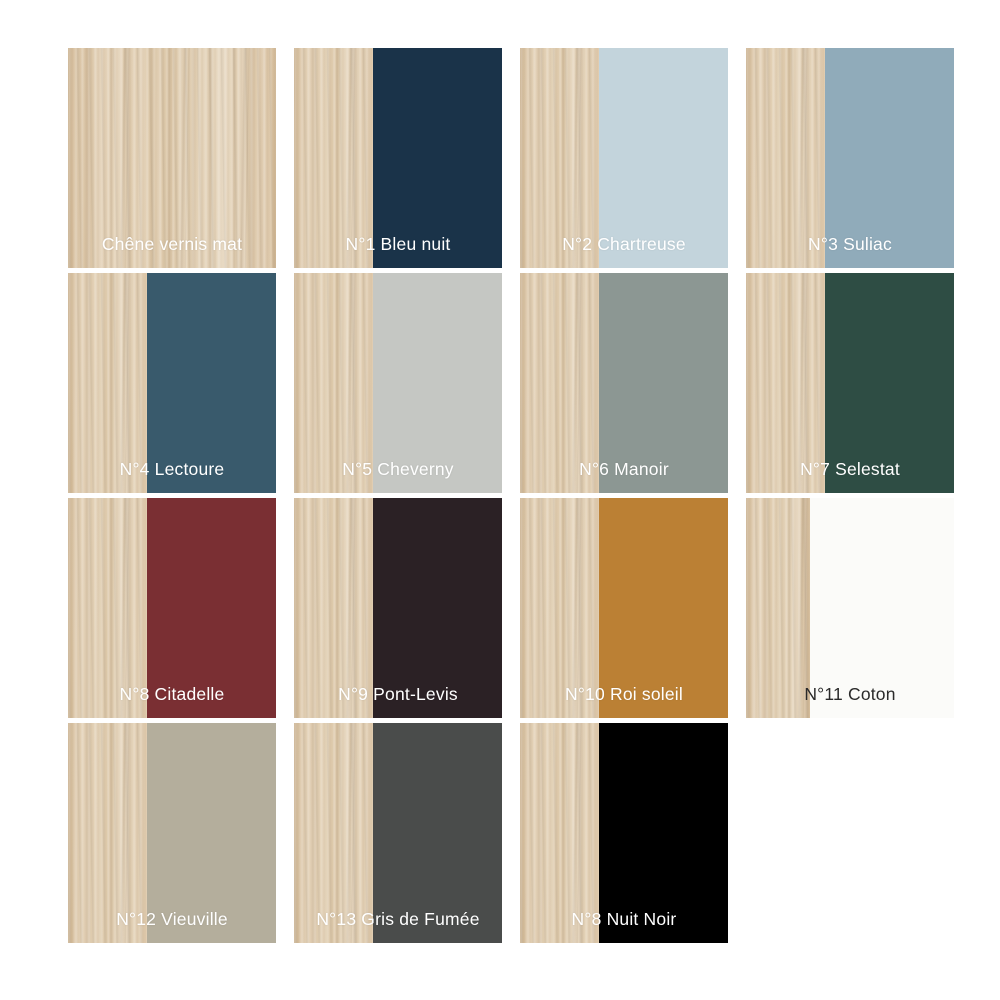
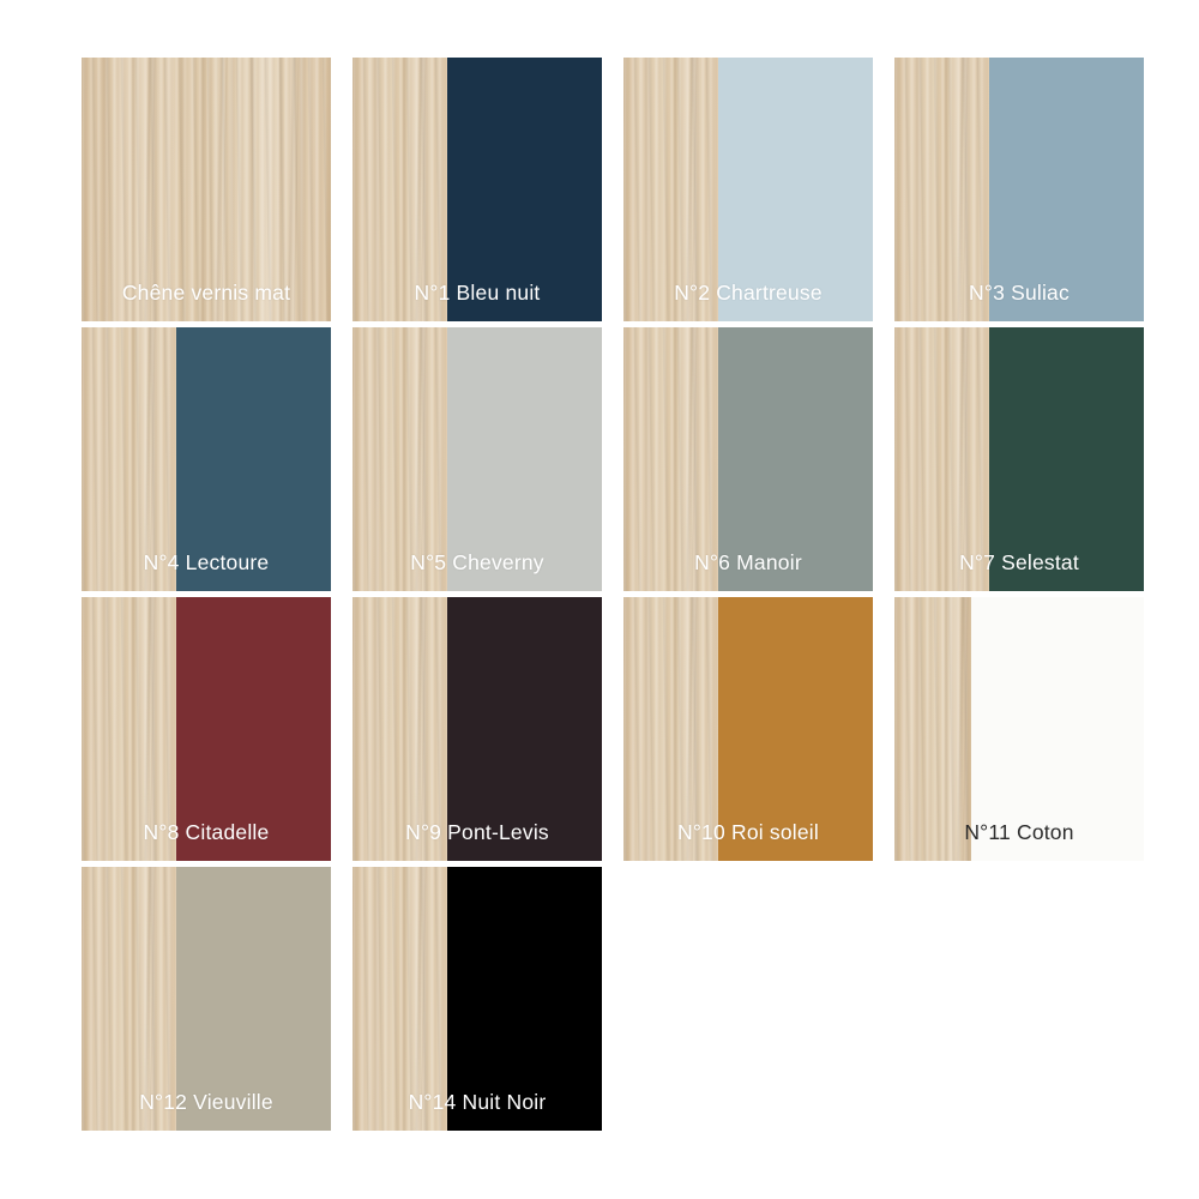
  Chêne vernis mat
  N°1 Bleu nuit
  N°2 Chartreuse
  N°3 Suliac
  N°4 Lectoure
  N°5 Cheverny
  N°6 Manoir
  N°7 Selestat
  N°8 Citadelle
  N°9 Pont-Levis
  N°10 Roi soleil
  N°11 Coton
  N°12 Vieuville
- N°13 Gris de Fumée
- N°8 Nuit Noir
+ N°14 Nuit Noir
